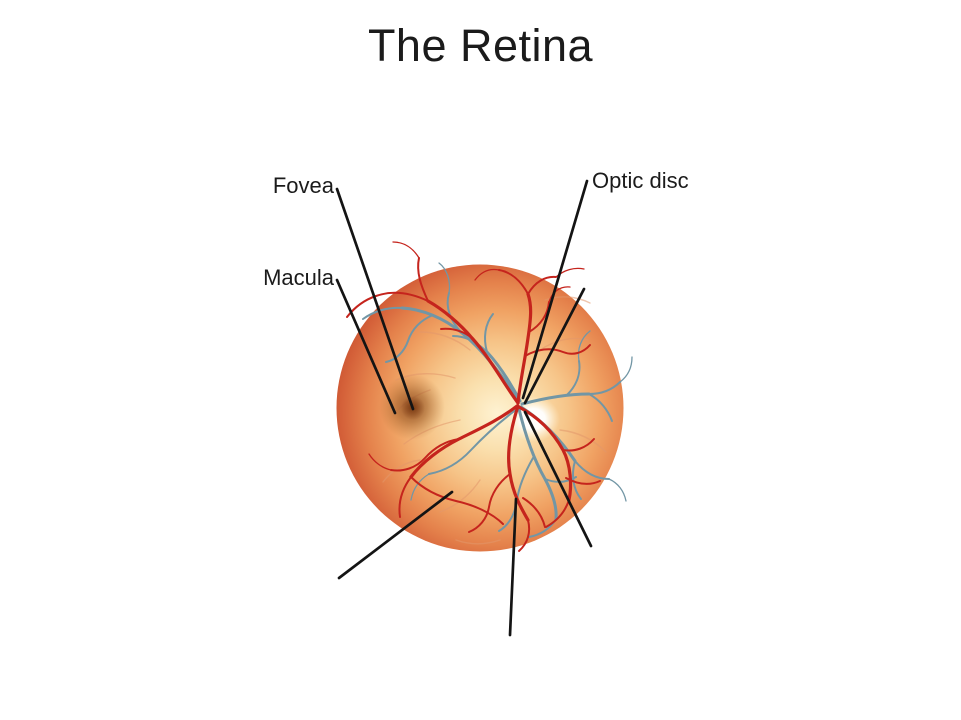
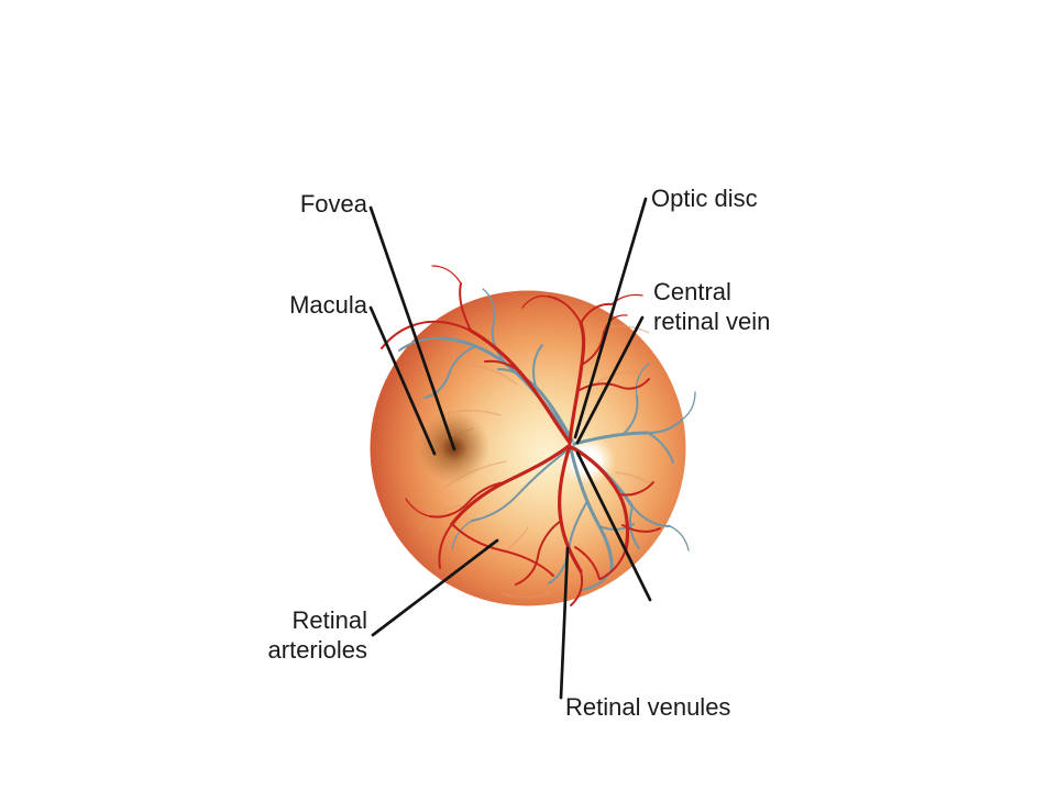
- The Retina
  Fovea
  Macula
  Optic disc
+ Central retinal vein
+ Retinal arterioles
+ Retinal venules
